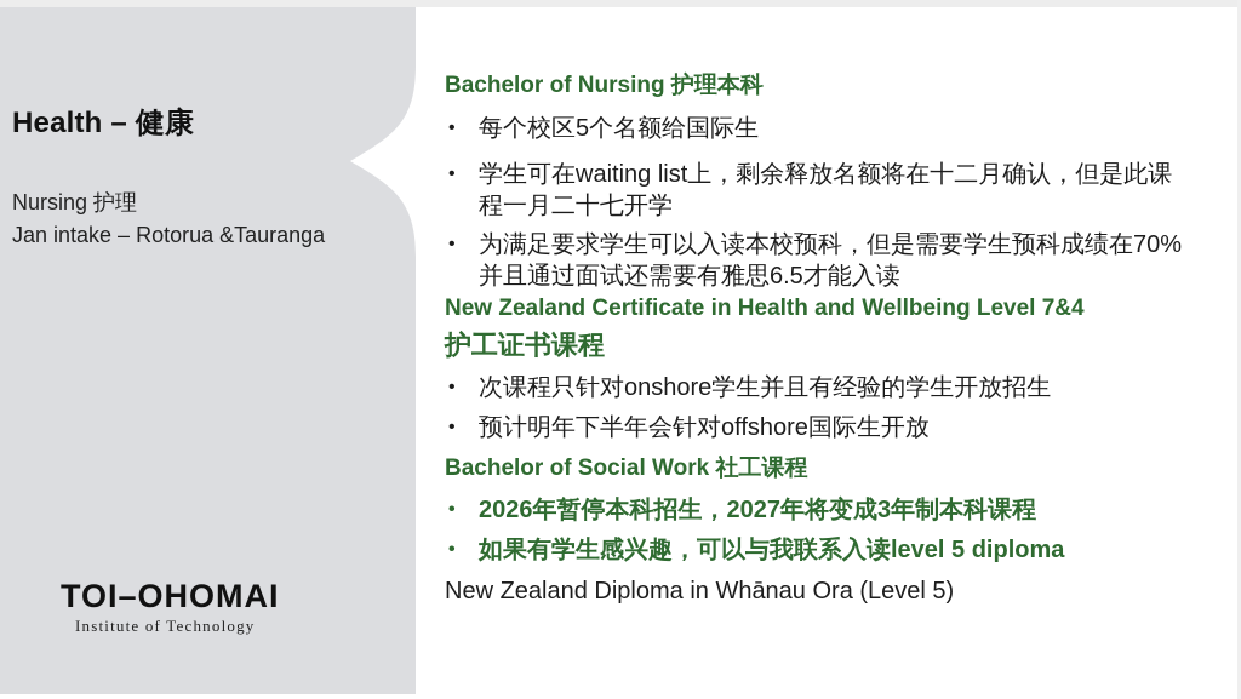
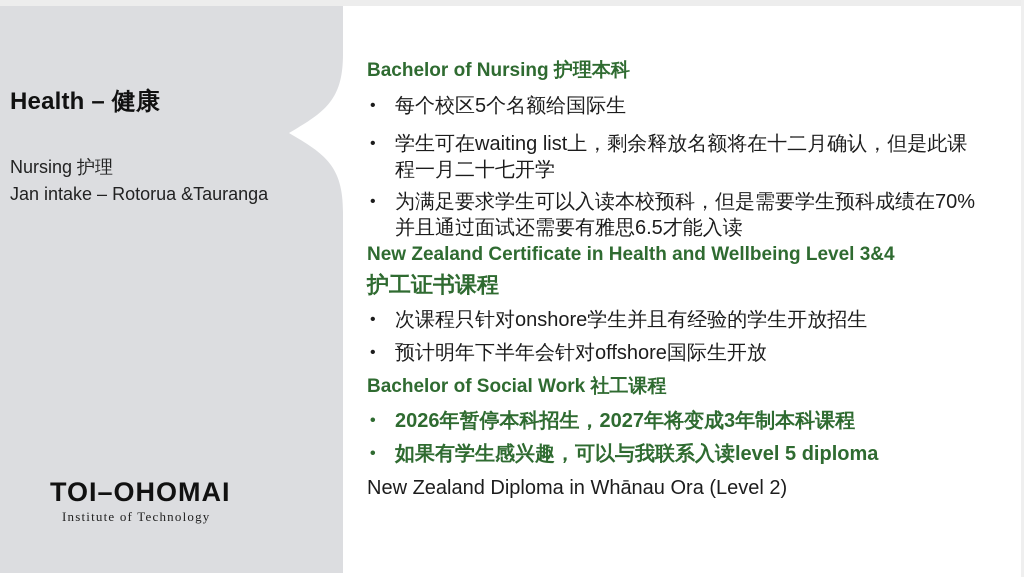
  Health – 健康
  Nursing 护理
  Jan intake – Rotorua &Tauranga
  TOI–OHOMAI
  Institute of Technology
  Bachelor of Nursing 护理本科
  每个校区5个名额给国际生
  学生可在waiting list上，剩余释放名额将在十二月确认，但是此课程一月二十七开学
  为满足要求学生可以入读本校预科，但是需要学生预科成绩在70%并且通过面试还需要有雅思6.5才能入读
- New Zealand Certificate in Health and Wellbeing Level 7&4
+ New Zealand Certificate in Health and Wellbeing Level 3&4
  护工证书课程
  次课程只针对onshore学生并且有经验的学生开放招生
  预计明年下半年会针对offshore国际生开放
  Bachelor of Social Work 社工课程
  2026年暂停本科招生，2027年将变成3年制本科课程
  如果有学生感兴趣，可以与我联系入读level 5 diploma
- New Zealand Diploma in Whānau Ora (Level 5)
+ New Zealand Diploma in Whānau Ora (Level 2)
